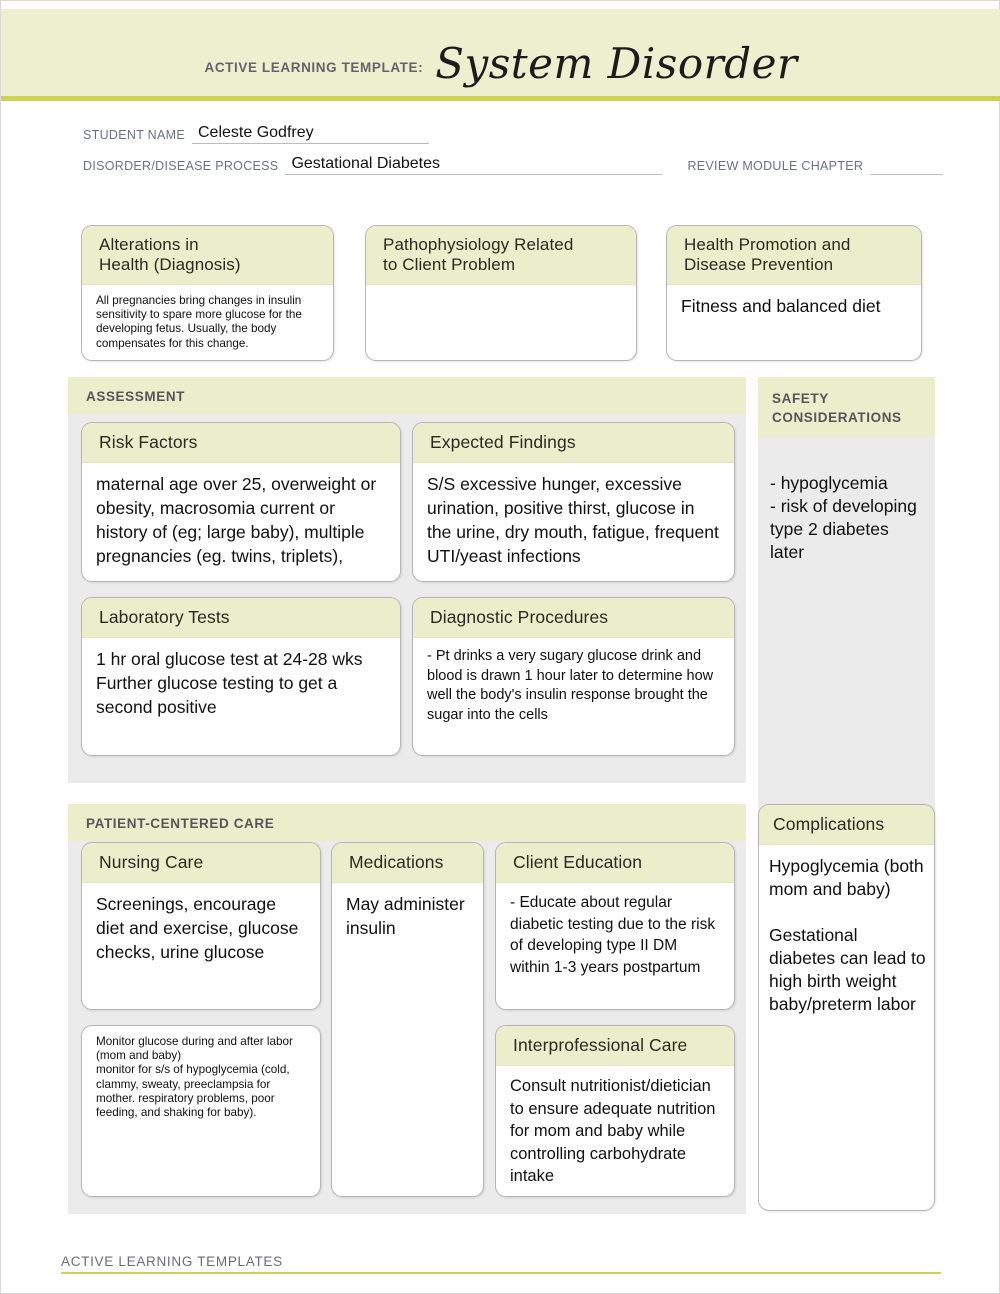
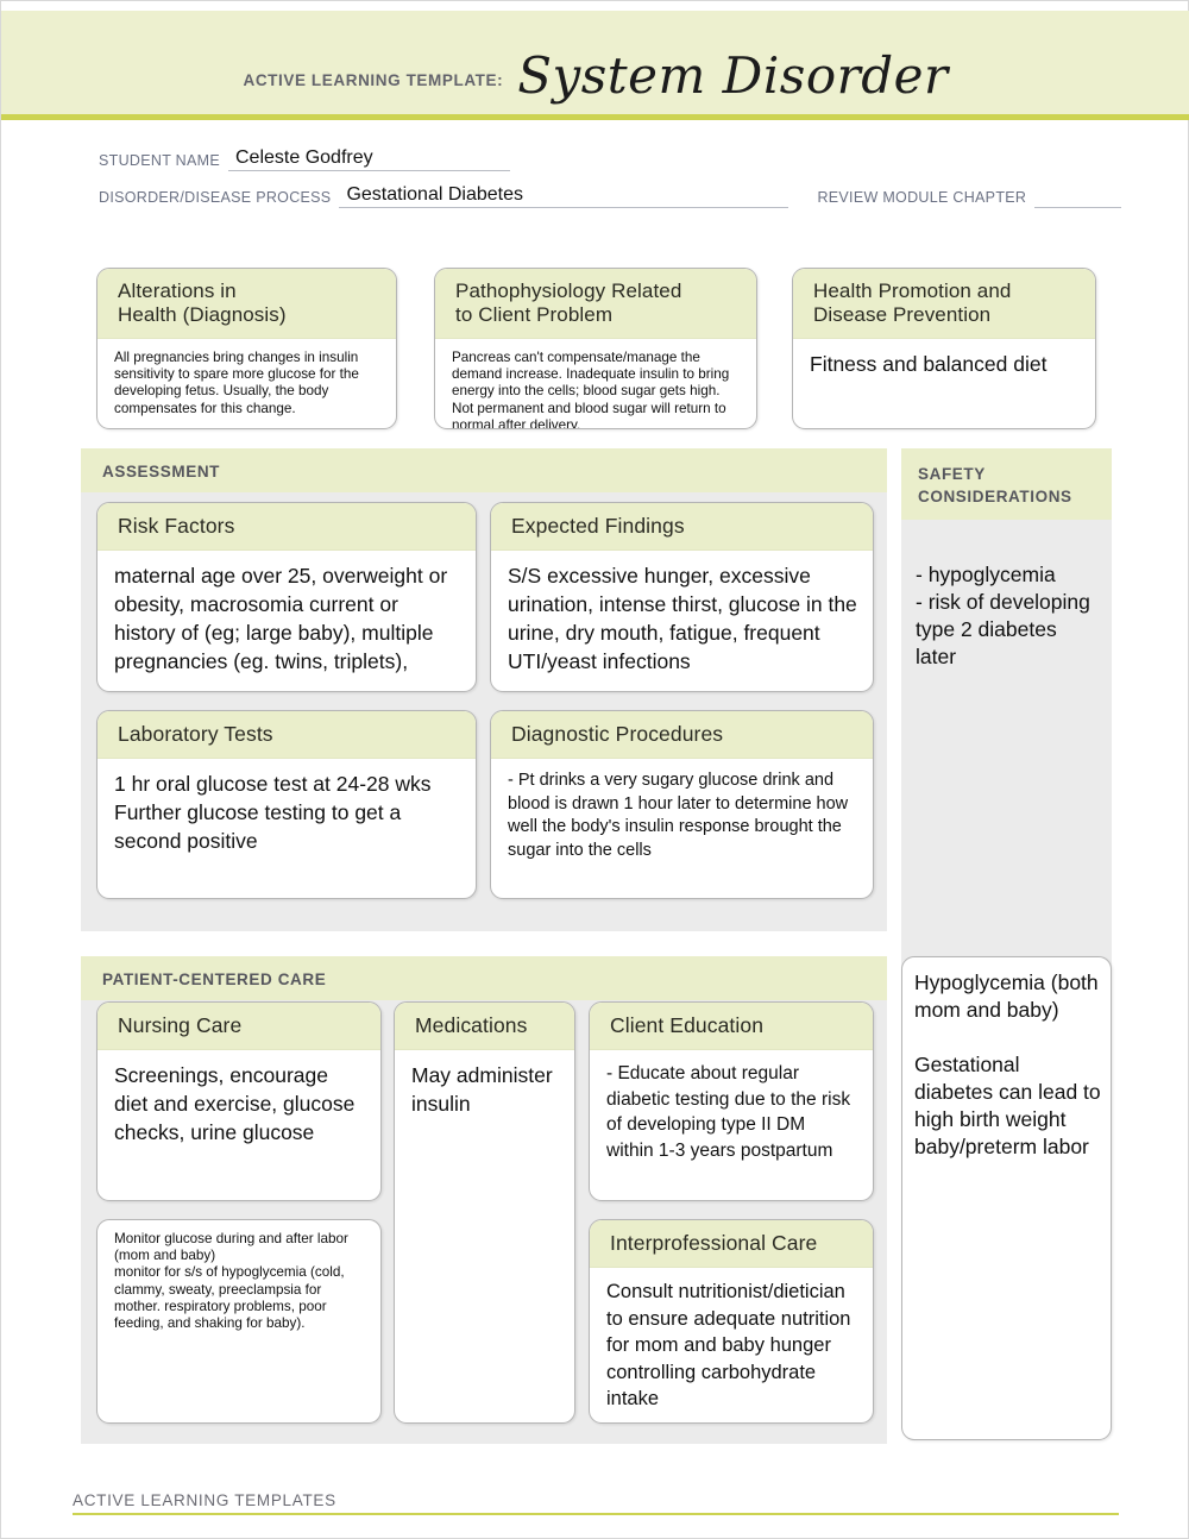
  ACTIVE LEARNING TEMPLATE:
  System Disorder
  STUDENT NAME
  Celeste Godfrey
  DISORDER/DISEASE PROCESS
  Gestational Diabetes
  REVIEW MODULE CHAPTER
  Alterations in
  Health (Diagnosis)
  All pregnancies bring changes in insulin sensitivity to spare more glucose for the developing fetus. Usually, the body compensates for this change.
  Pathophysiology Related
  to Client Problem
+ Pancreas can't compensate/manage the demand increase. Inadequate insulin to bring energy into the cells; blood sugar gets high.
+ Not permanent and blood sugar will return to normal after delivery.
  Health Promotion and
  Disease Prevention
  Fitness and balanced diet
  ASSESSMENT
  Risk Factors
  maternal age over 25, overweight or obesity, macrosomia current or history of (eg; large baby), multiple pregnancies (eg. twins, triplets),
  Expected Findings
- S/S excessive hunger, excessive urination, positive thirst, glucose in the urine, dry mouth, fatigue, frequent UTI/yeast infections
+ S/S excessive hunger, excessive urination, intense thirst, glucose in the urine, dry mouth, fatigue, frequent UTI/yeast infections
  Laboratory Tests
  1 hr oral glucose test at 24-28 wks Further glucose testing to get a second positive
  Diagnostic Procedures
  - Pt drinks a very sugary glucose drink and blood is drawn 1 hour later to determine how well the body's insulin response brought the sugar into the cells
  SAFETY
  CONSIDERATIONS
  - hypoglycemia
  - risk of developing type 2 diabetes later
  PATIENT-CENTERED CARE
  Nursing Care
  Screenings, encourage diet and exercise, glucose checks, urine glucose
  Medications
  May administer insulin
  Client Education
  - Educate about regular diabetic testing due to the risk of developing type II DM within 1-3 years postpartum
  Monitor glucose during and after labor (mom and baby)
  monitor for s/s of hypoglycemia (cold, clammy, sweaty, preeclampsia for mother. respiratory problems, poor feeding, and shaking for baby).
  Interprofessional Care
- Consult nutritionist/dietician to ensure adequate nutrition for mom and baby while controlling carbohydrate intake
+ Consult nutritionist/dietician to ensure adequate nutrition for mom and baby hunger controlling carbohydrate intake
- Complications
  Hypoglycemia (both mom and baby)
  Gestational diabetes can lead to high birth weight baby/preterm labor
  ACTIVE LEARNING TEMPLATES
